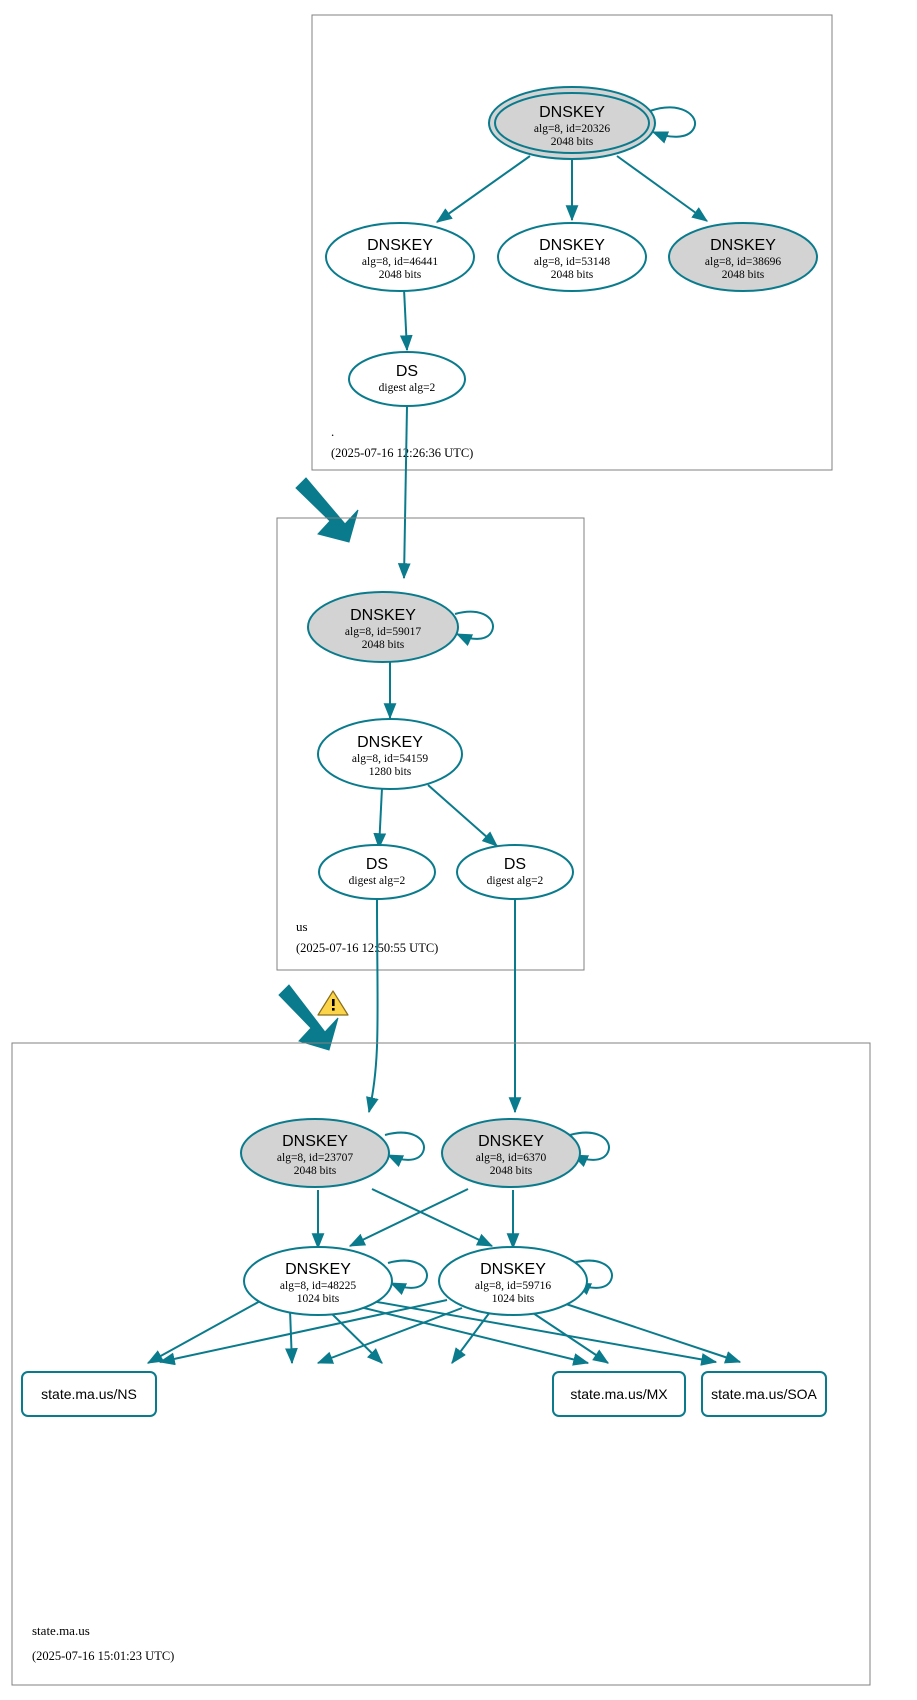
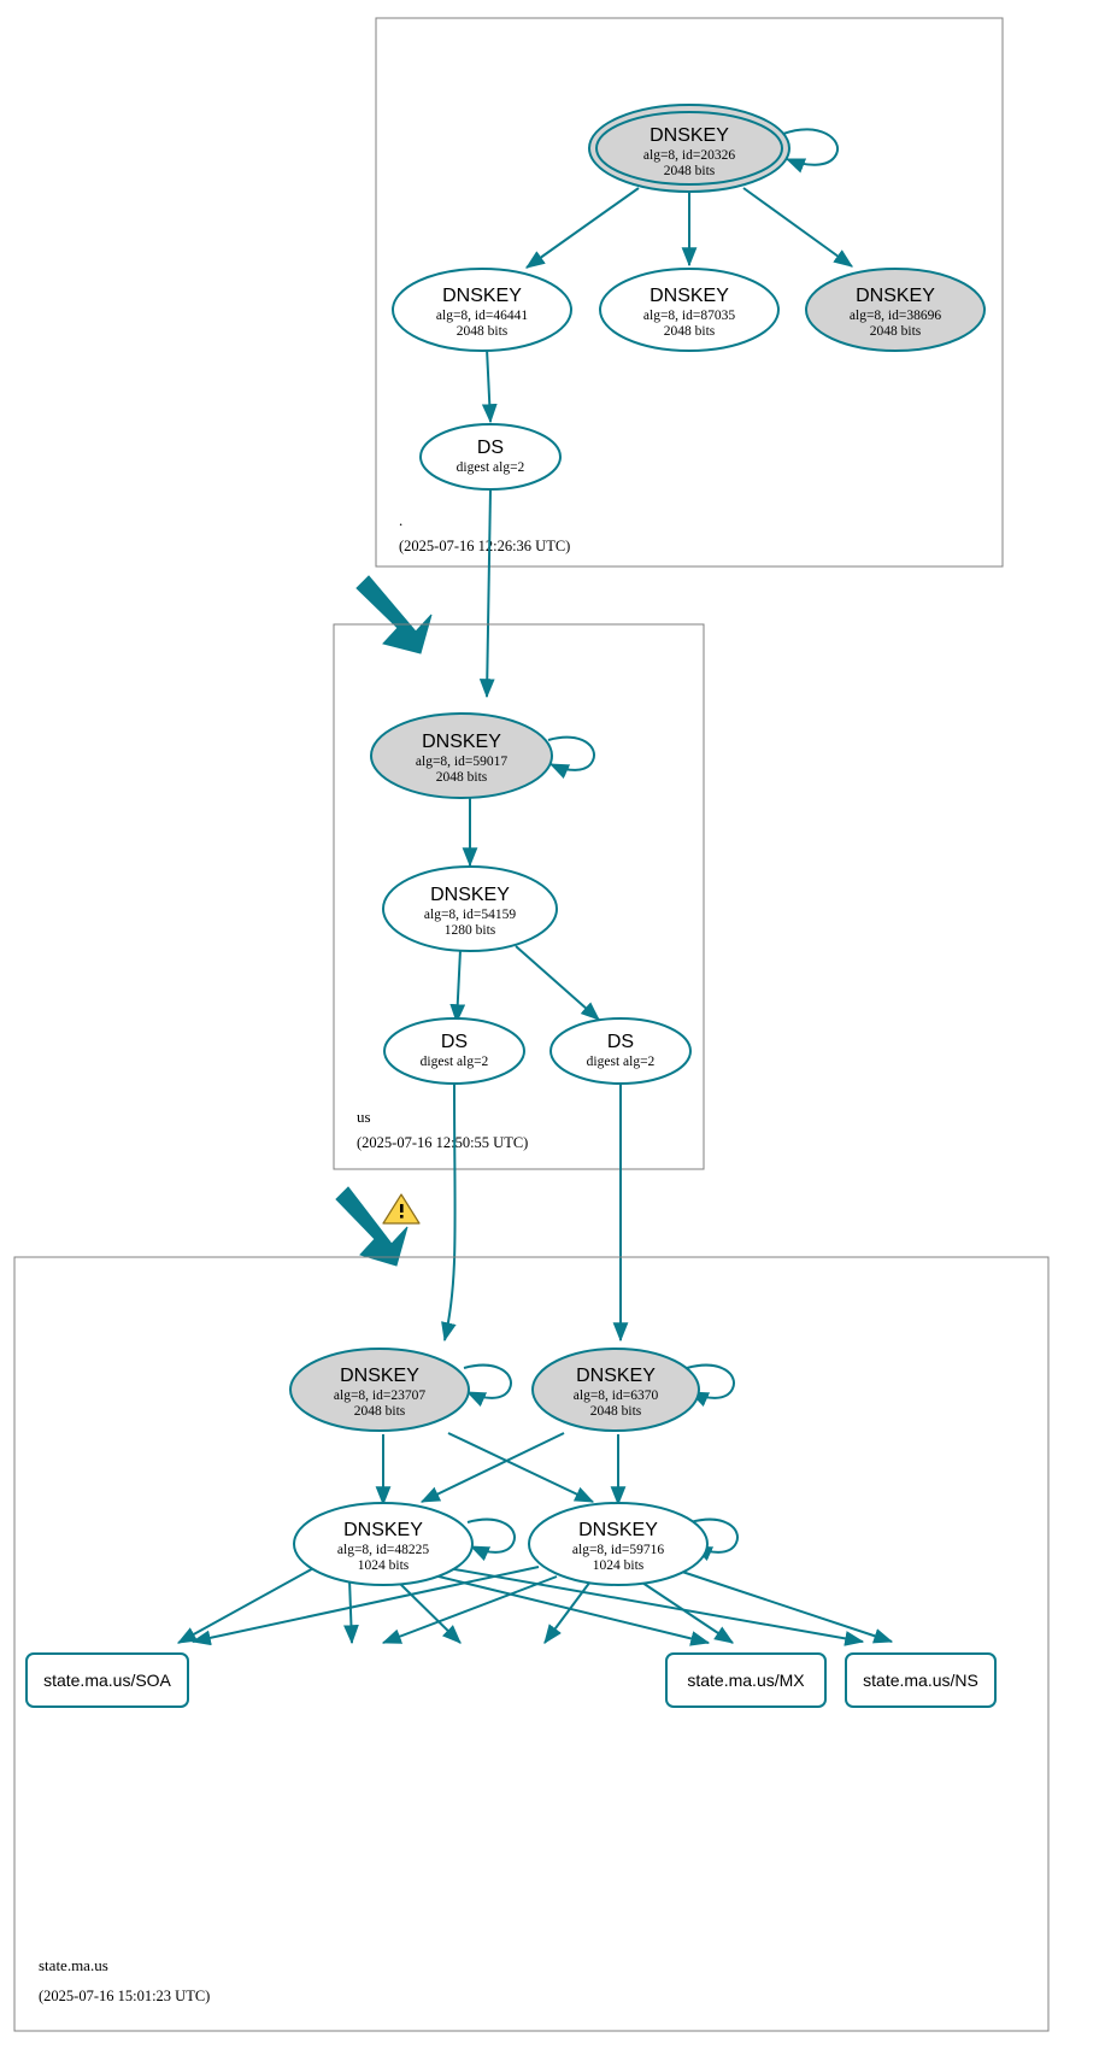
  DNSKEY
  alg=8, id=20326
  2048 bits
  DNSKEY
  alg=8, id=46441
  2048 bits
  DNSKEY
- alg=8, id=53148
+ alg=8, id=87035
  2048 bits
  DNSKEY
  alg=8, id=38696
  2048 bits
  DS
  digest alg=2
  .
  (2025-07-16 1:26:36 UTC)
  DNSKEY
  alg=8, id=59017
  2048 bits
  DNSKEY
  alg=8, id=54159
  1280 bits
  DS
  digest alg=2
  DS
  digest alg=2
  us
  (2025-07-16 12:50:55 UTC)
  DNSKEY
  alg=8, id=23707
  2048 bits
  DNSKEY
  alg=8, id=6370
  2048 bits
  DNSKEY
  alg=8, id=48225
  1024 bits
  DNSKEY
  alg=8, id=59716
  1024 bits
- state.ma.us/NS
+ state.ma.us/SOA
  state.ma.us/MX
- state.ma.us/SOA
+ state.ma.us/NS
  state.ma.us
  (2025-07-16 15:01:23 UTC)
